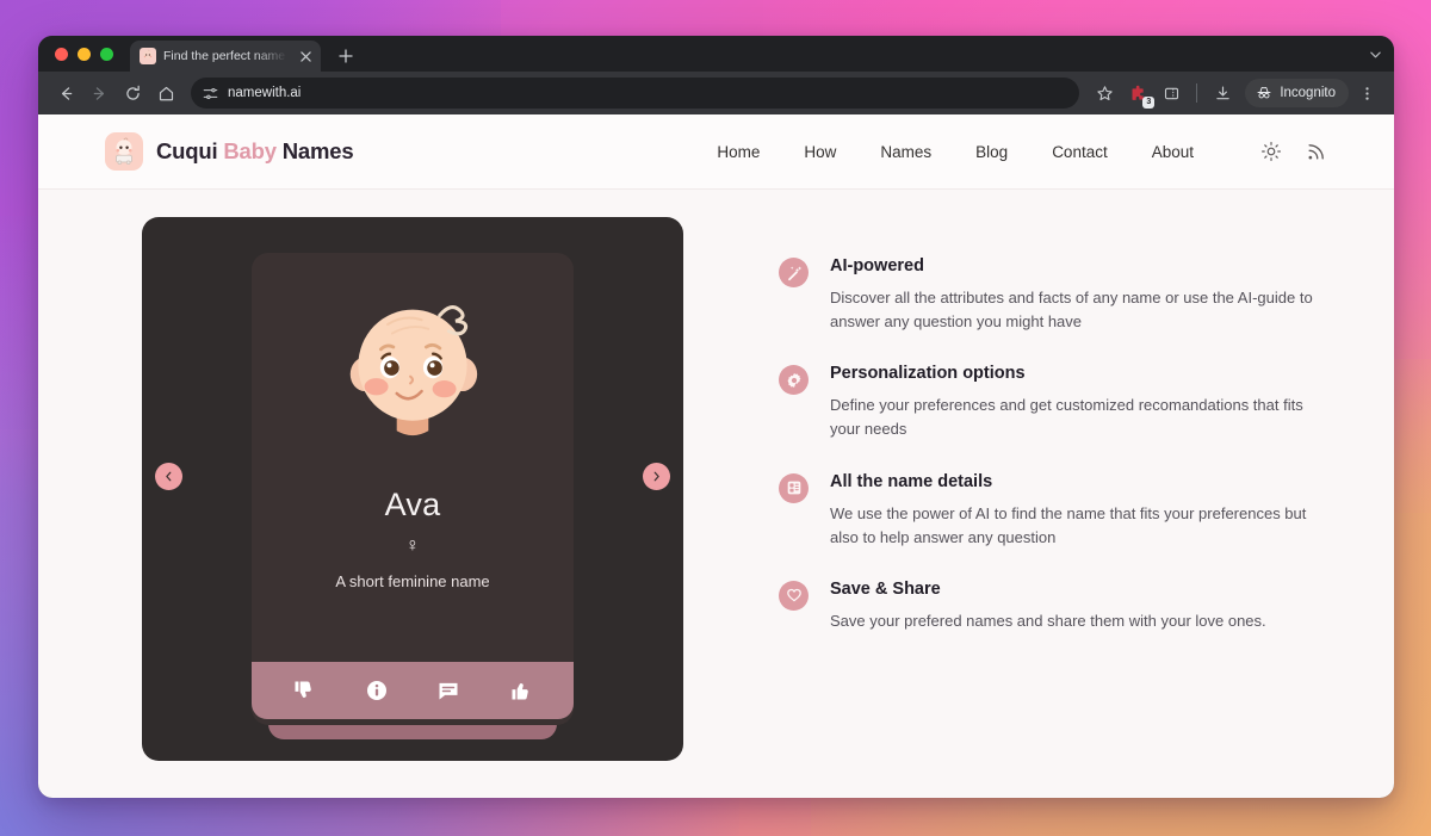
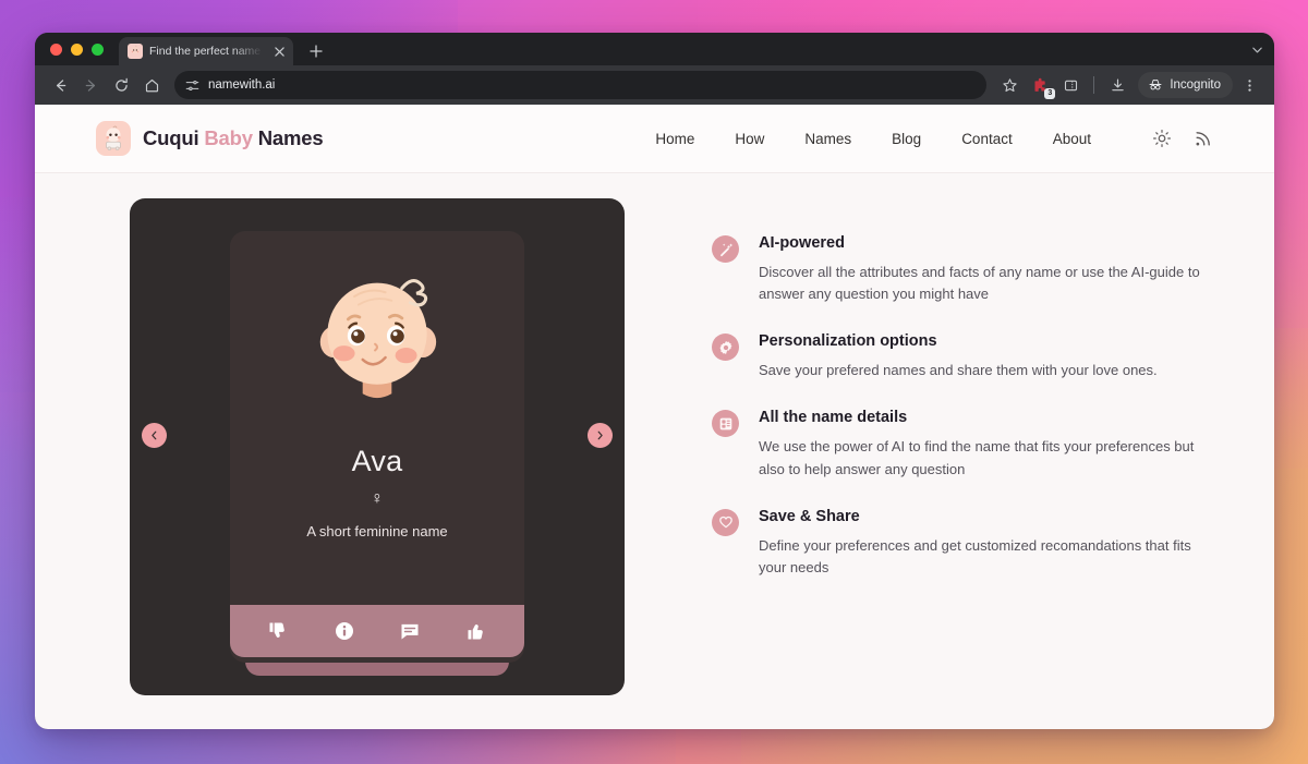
  namewith.ai
  Incognito
  Cuqui Baby Names
  Home
  How
  Names
  Blog
  Contact
  About
  Ava
  ♀
  A short feminine name
  AI-powered
  Discover all the attributes and facts of any name or use the AI-guide to answer any question you might have
  Personalization options
- Define your preferences and get customized recomandations that fits your needs
+ Save your prefered names and share them with your love ones.
  All the name details
  We use the power of AI to find the name that fits your preferences but also to help answer any question
  Save & Share
- Save your prefered names and share them with your love ones.
+ Define your preferences and get customized recomandations that fits your needs
